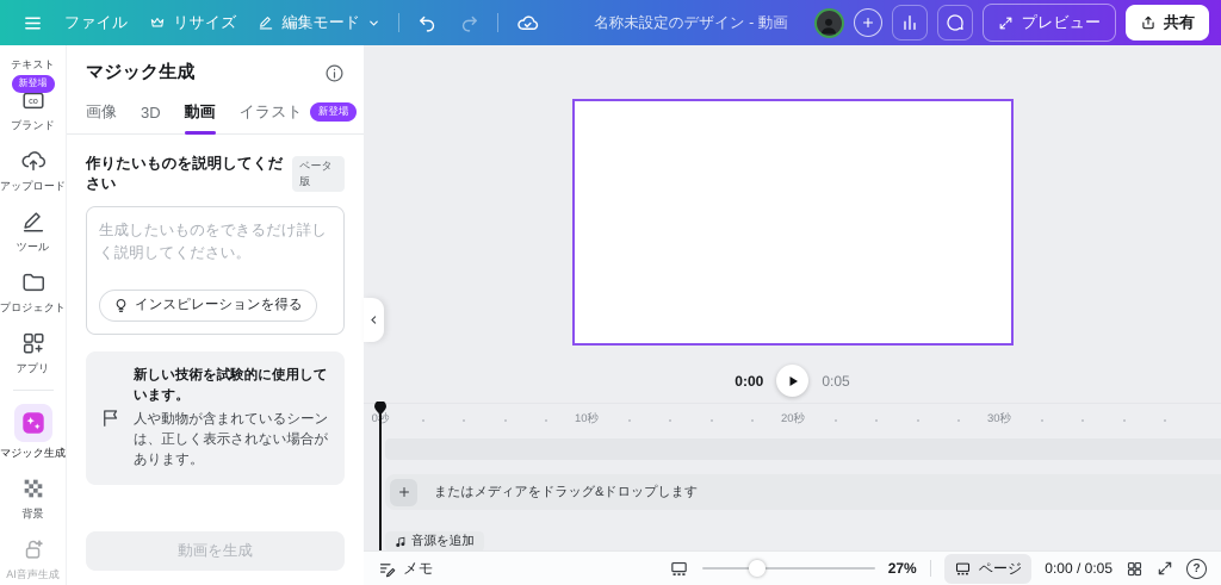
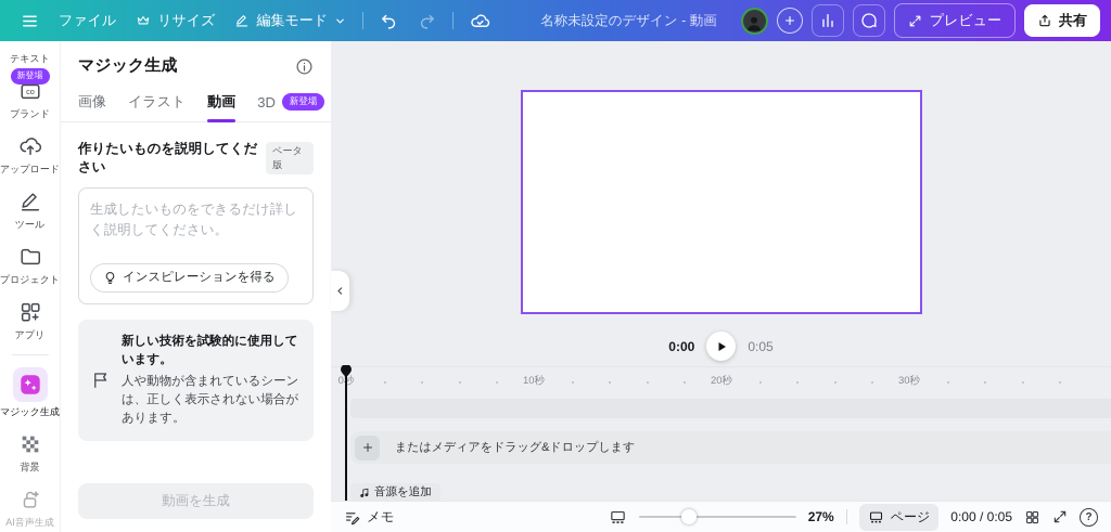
  ファイル
  リサイズ
  編集モード
  名称未設定のデザイン - 動画
  プレビュー
  共有
  テキスト
  新登場
  co
  ブランド
  アップロード
  ツール
  プロジェクト
  アプリ
  マジック生成
  背景
  AI音声生成
  マジック生成
  画像
- 3D
+ イラスト
  動画
- イラスト
+ 3D
  新登場
  作りたいものを説明してください
  ベータ版
  インスピレーションを得る
  新しい技術を試験的に使用しています。
  人や動物が含まれているシーンは、正しく表示されない場合があります。
  動画を生成
  0:00
  0:05
  0秒
  10秒
  20秒
  30秒
  またはメディアをドラッグ&ドロップします
  音源を追加
  メモ
  27%
  ページ
  0:00 / 0:05
  ?
